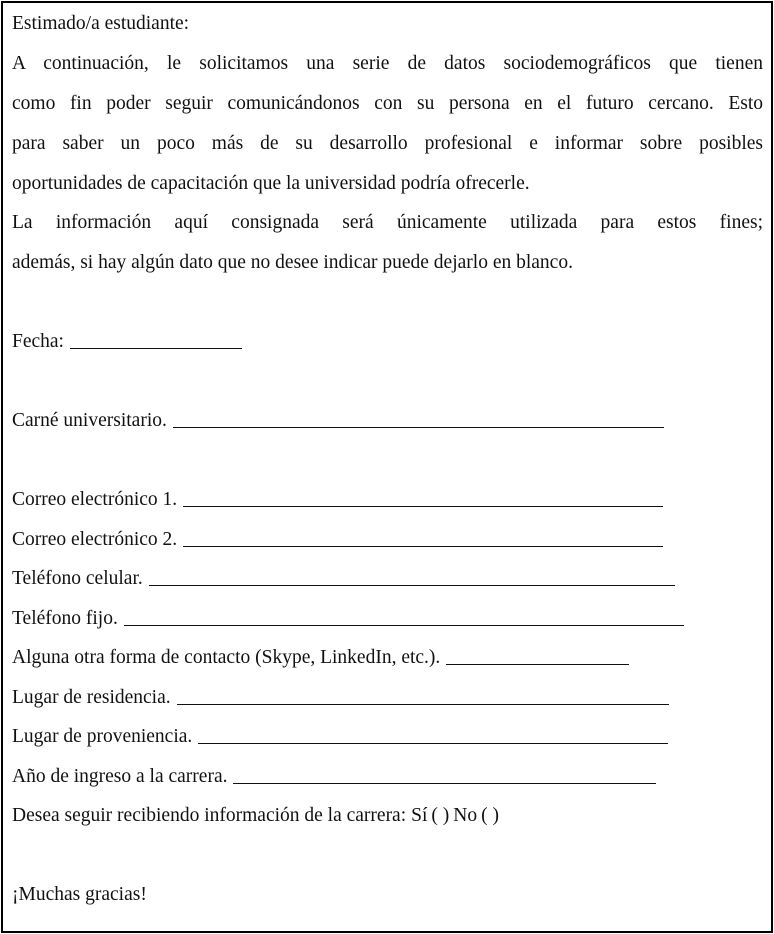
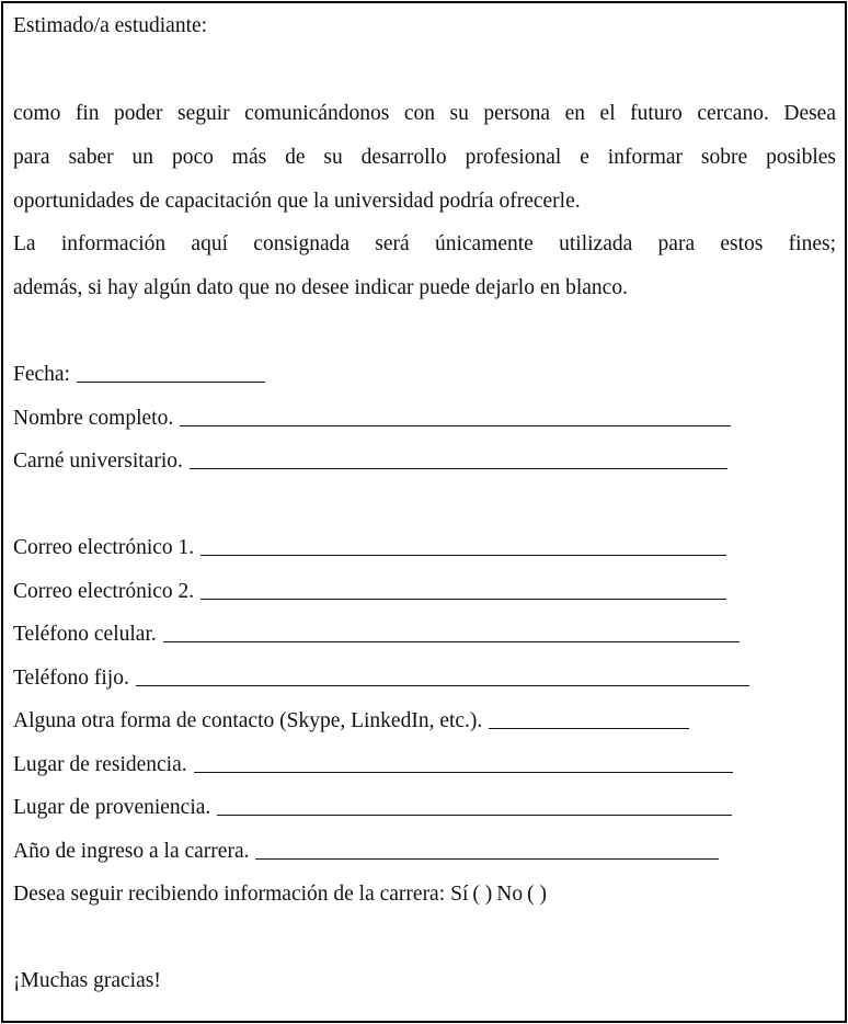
  Estimado/a estudiante:
- A continuación, le solicitamos una serie de datos sociodemográficos que tienen
- como fin poder seguir comunicándonos con su persona en el futuro cercano. Esto
+ como fin poder seguir comunicándonos con su persona en el futuro cercano. Desea
  para saber un poco más de su desarrollo profesional e informar sobre posibles
  oportunidades de capacitación que la universidad podría ofrecerle.
  La información aquí consignada será únicamente utilizada para estos fines;
  además, si hay algún dato que no desee indicar puede dejarlo en blanco.
  Fecha:
+ Nombre completo.
  Carné universitario.
  Correo electrónico 1.
  Correo electrónico 2.
  Teléfono celular.
  Teléfono fijo.
  Alguna otra forma de contacto (Skype, LinkedIn, etc.).
  Lugar de residencia.
  Lugar de proveniencia.
  Año de ingreso a la carrera.
  Desea seguir recibiendo información de la carrera:
  Sí
  ( )
  No
  ( )
  ¡Muchas gracias!
